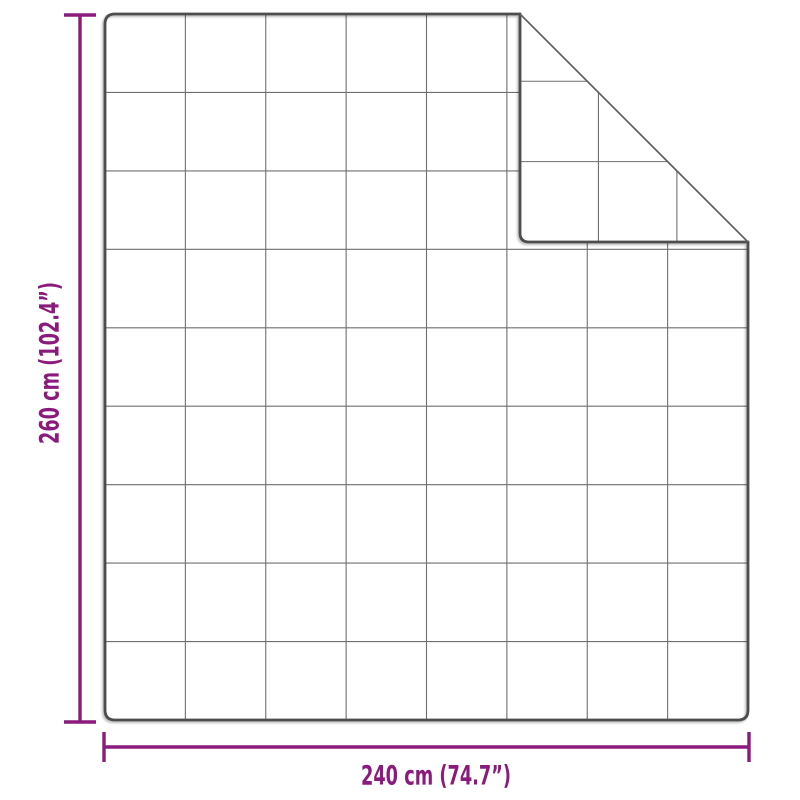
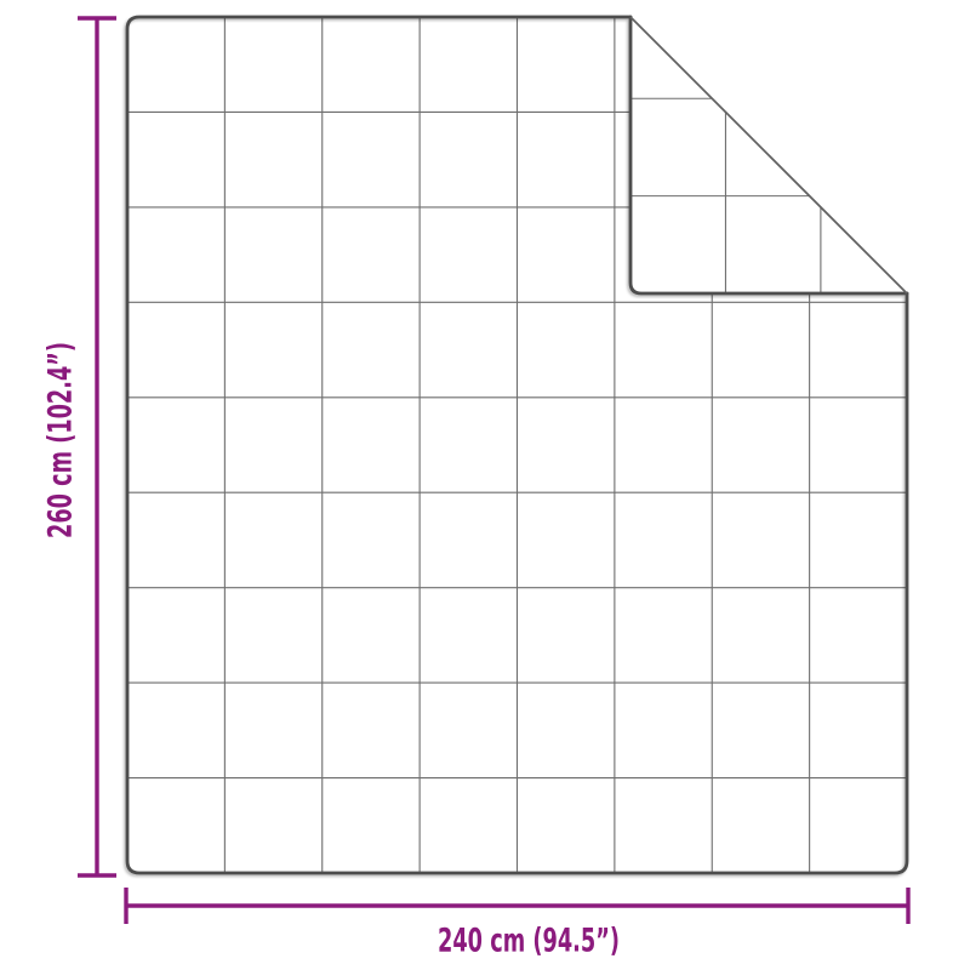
- 240 cm (74.7”)
+ 240 cm (94.5”)
